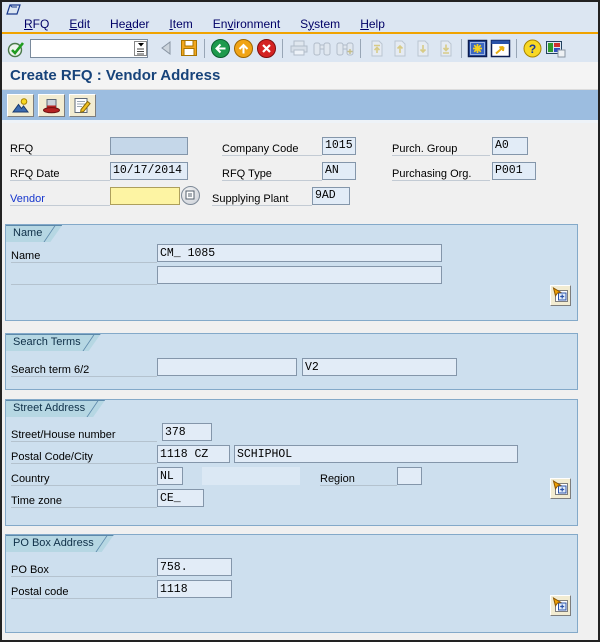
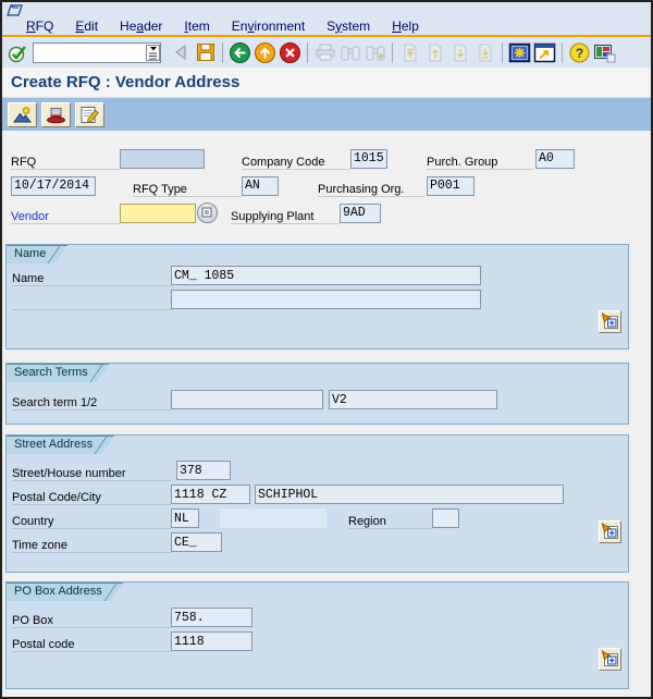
  RFQ
  Edit
  Header
  Item
  Environment
  System
  Help
  ?
  Create RFQ : Vendor Address
  RFQ
  Company Code
  1015
  Purch. Group
  A0
- RFQ Date
  10/17/2014
  RFQ Type
  AN
  Purchasing Org.
  P001
  Vendor
  Supplying Plant
  9AD
  Name
  Name
  CM_ 1085
  Search Terms
- Search term 6/2
+ Search term 1/2
  V2
  Street Address
  Street/House number
  378
  Postal Code/City
  1118 CZ
  SCHIPHOL
  Country
  NL
  Region
  Time zone
  CE_
  PO Box Address
  PO Box
  758.
  Postal code
  1118
